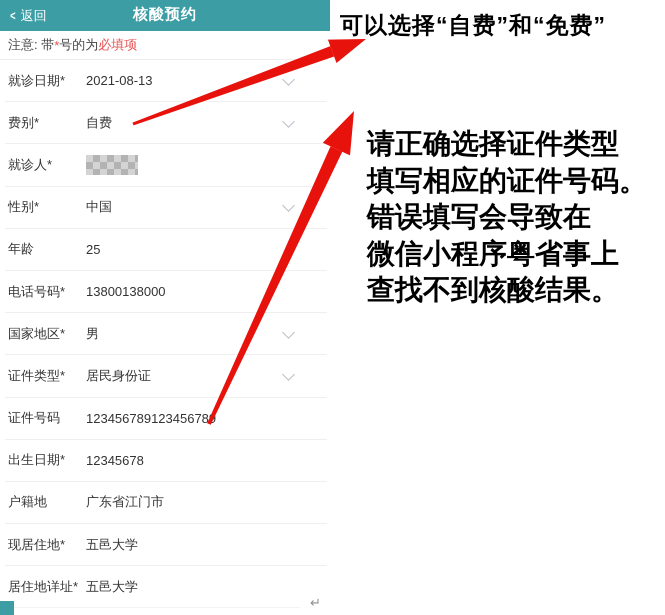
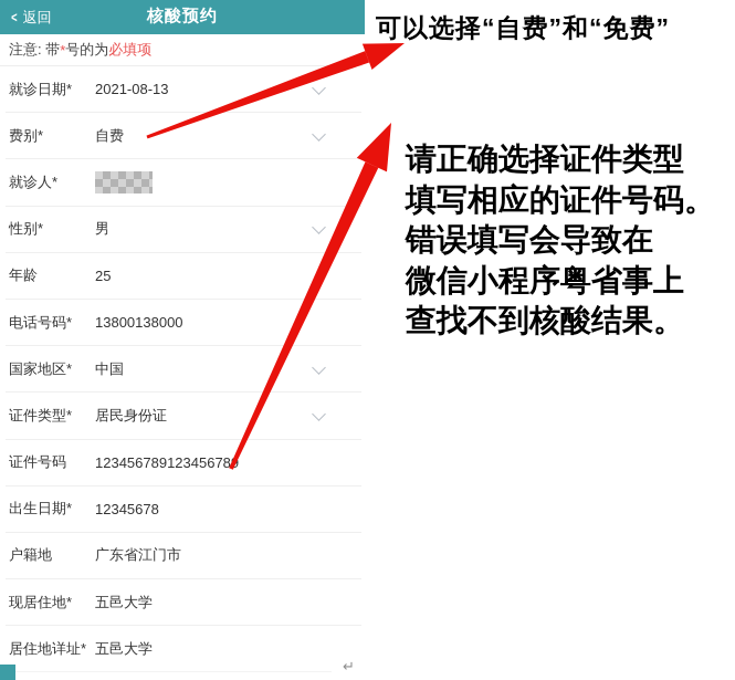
  <
  返回
  核酸预约
  注意: 带
  *
  号的为
  必填项
  就诊日期*
  2021-08-13
  费别*
  自费
  就诊人*
  性别*
- 中国
+ 男
  年龄
  25
  电话号码*
  13800138000
  国家地区*
- 男
+ 中国
  证件类型*
  居民身份证
  证件号码
  12345678912345678
  出生日期*
  12345678
  户籍地
  广东省江门市
  现居住地*
  五邑大学
  居住地详址*
  五邑大学
  ↵
  可以选择“自费”和“免费”
  请正确选择证件类型
  填写相应的证件号码。
  错误填写会导致在
  微信小程序粤省事上
  查找不到核酸结果。
